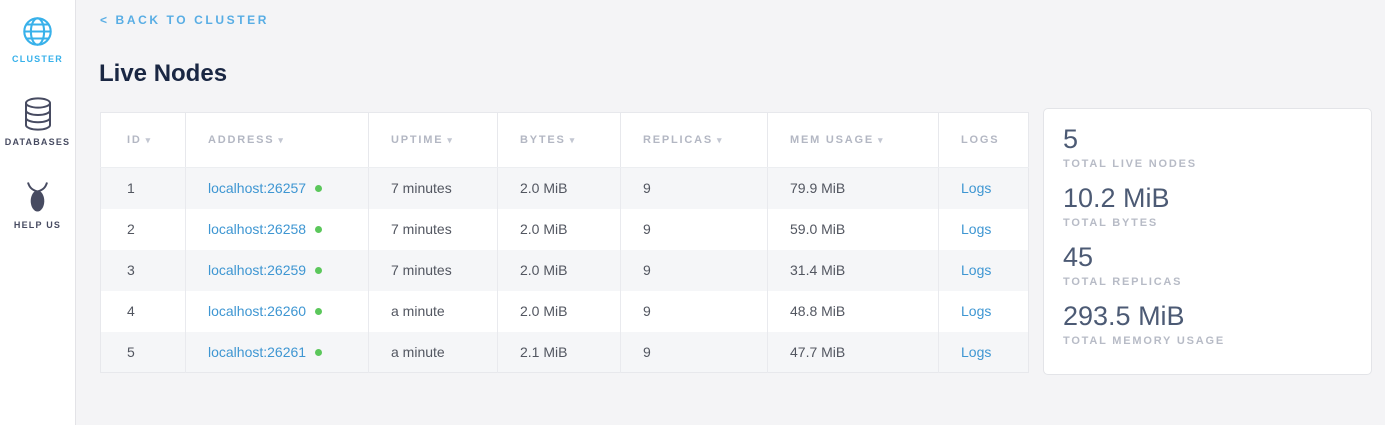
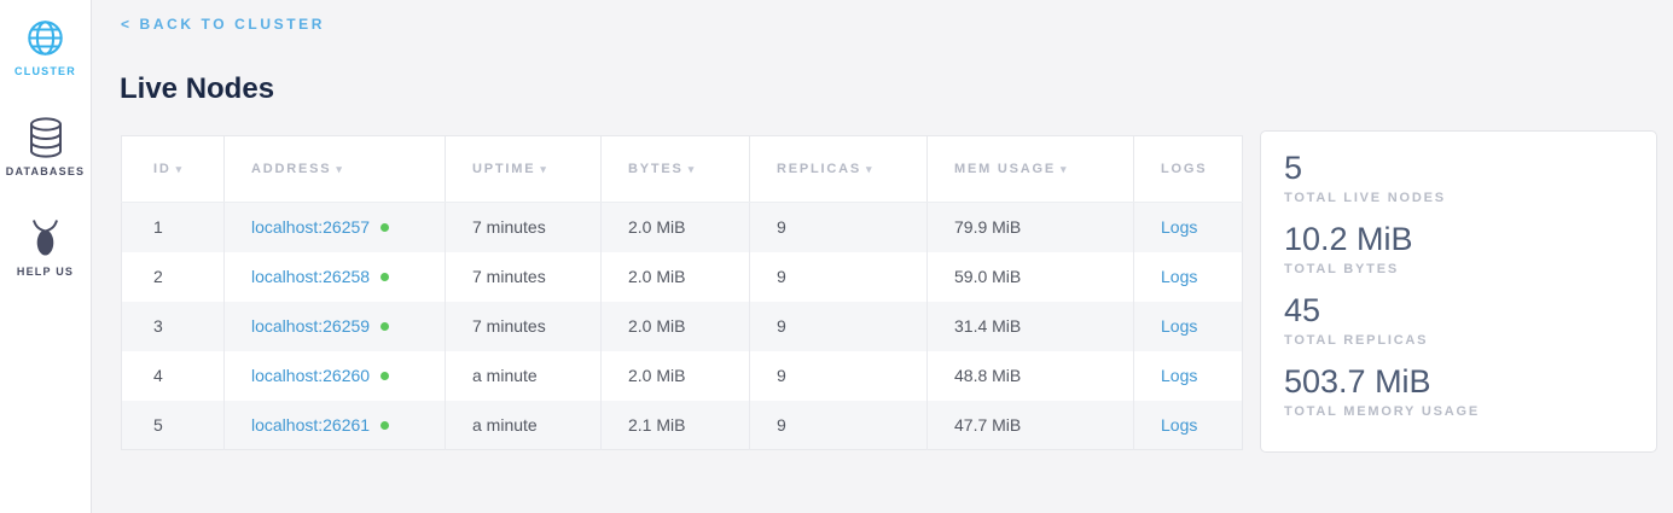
  CLUSTER
  DATABASES
  HELP US
  < BACK TO CLUSTER
  Live Nodes
  ID ▾	ADDRESS ▾	UPTIME ▾	BYTES ▾	REPLICAS ▾	MEM USAGE ▾	LOGS
  1	localhost:26257	7 minutes	2.0 MiB	9	79.9 MiB	Logs
  2	localhost:26258	7 minutes	2.0 MiB	9	59.0 MiB	Logs
  3	localhost:26259	7 minutes	2.0 MiB	9	31.4 MiB	Logs
  4	localhost:26260	a minute	2.0 MiB	9	48.8 MiB	Logs
  5	localhost:26261	a minute	2.1 MiB	9	47.7 MiB	Logs
  5
  TOTAL LIVE NODES
  10.2 MiB
  TOTAL BYTES
  45
  TOTAL REPLICAS
- 293.5 MiB
+ 503.7 MiB
  TOTAL MEMORY USAGE
